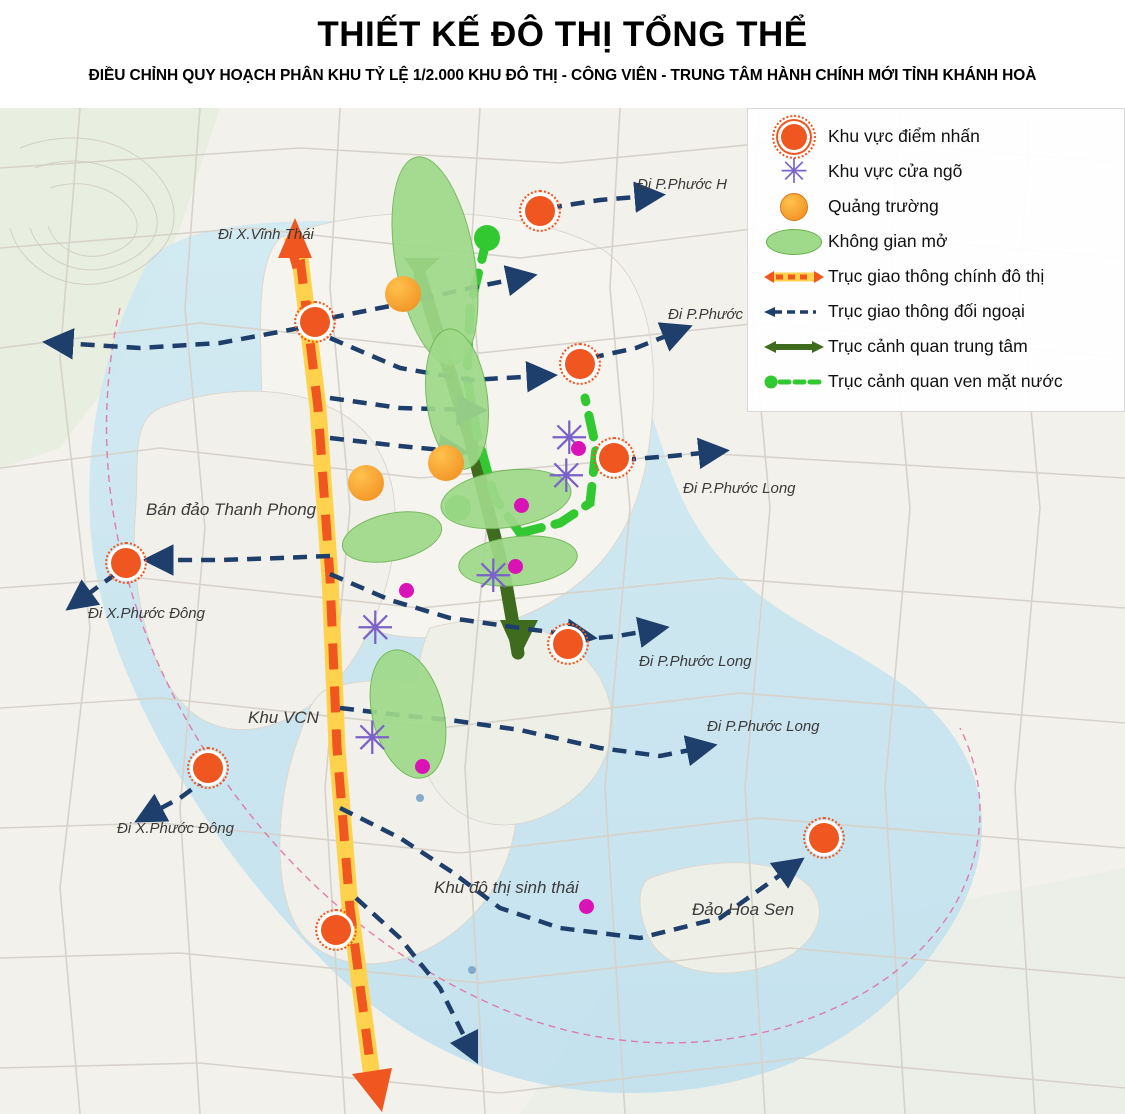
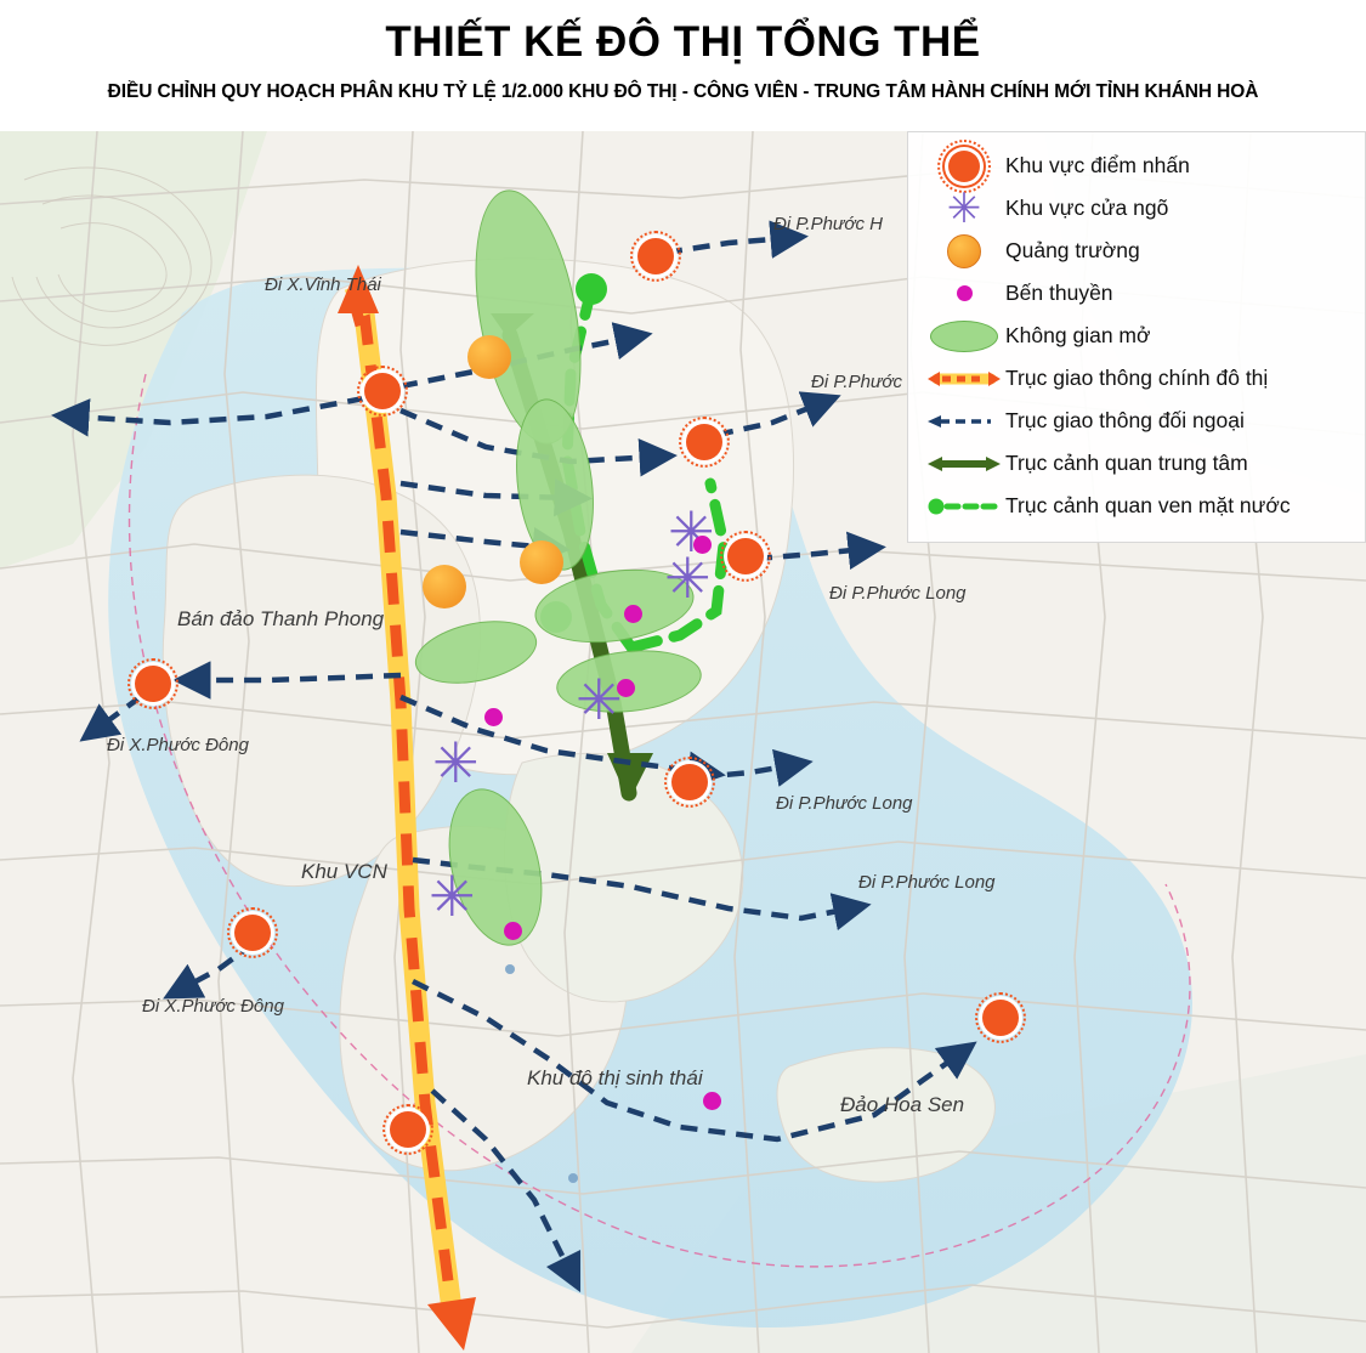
  THIẾT KẾ ĐÔ THỊ TỔNG THỂ
  ĐIỀU CHỈNH QUY HOẠCH PHÂN KHU TỶ LỆ 1/2.000 KHU ĐÔ THỊ - CÔNG VIÊN - TRUNG TÂM HÀNH CHÍNH MỚI TỈNH KHÁNH HOÀ
  Đi X.Vĩnh Thái
  Đi P.Phước H
  Đi P.Phước
  Bán đảo Thanh Phong
  Đi P.Phước Long
  Đi X.Phước Đông
  Đi P.Phước Long
  Đi P.Phước Long
  Khu VCN
  Đi X.Phước Đông
  Khu đô thị sinh thái
  Đảo Hoa Sen
  ✳
  ✳
  ✳
  ✳
  ✳
  Khu vực điểm nhấn
  ✳
  Khu vực cửa ngõ
  Quảng trường
+ Bến thuyền
  Không gian mở
  Trục giao thông chính đô thị
  Trục giao thông đối ngoại
  Trục cảnh quan trung tâm
  Trục cảnh quan ven mặt nước
